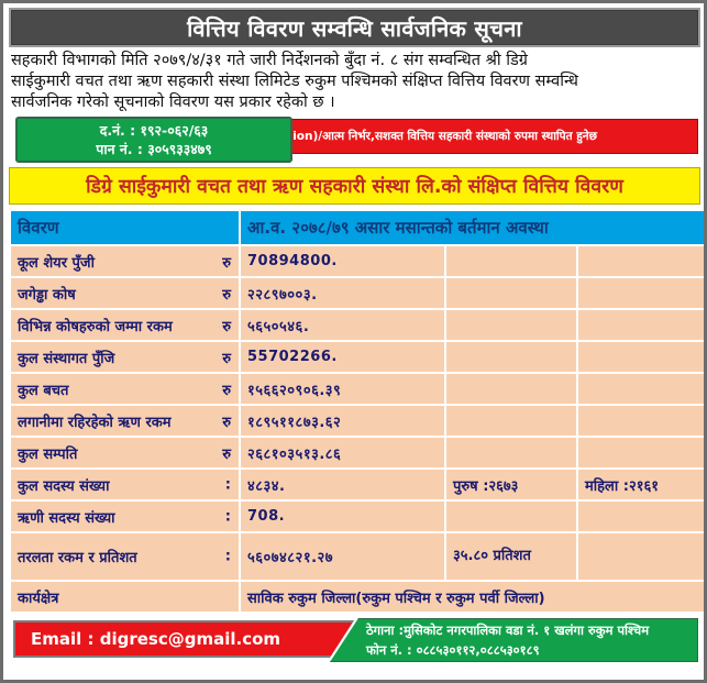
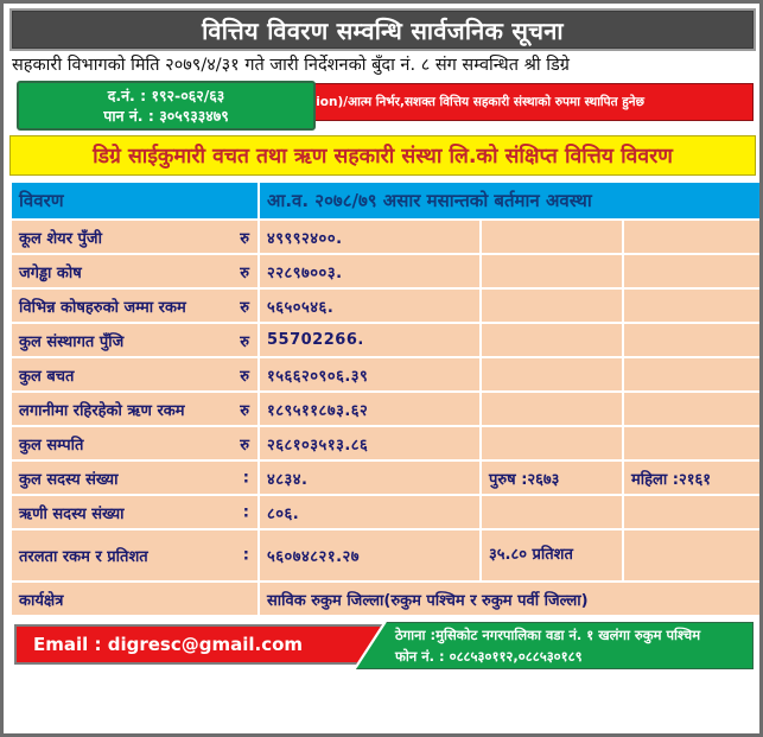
  वित्तिय विवरण सम्वन्धि सार्वजनिक सूचना
  सहकारी विभागको मिति २०७९/४/३१ गते जारी निर्देशनको बुँदा नं. ८ संग सम्वन्धित श्री डिग्रे
- साईकुमारी वचत तथा ऋण सहकारी संस्था लिमिटेड रुकुम पश्चिमको संक्षिप्त वित्तिय विवरण सम्वन्धि
- सार्वजनिक गरेको सूचनाको विवरण यस प्रकार रहेको छ ।
  ion)/आत्म निर्भर,सशक्त वित्तिय सहकारी संस्थाको रुपमा स्थापित हुनेछ
  द.नं. : १९२-०६२/६३
  पान नं. : ३०५९३३४७९
  डिग्रे साईकुमारी वचत तथा ऋण सहकारी संस्था लि.को संक्षिप्त वित्तिय विवरण
  विवरण	आ.व. २०७८/७९ असार मसान्तको बर्तमान अवस्था
- कूल शेयर पुँजी रु	70894800.
+ कूल शेयर पुँजी रु	४९९९२४००.
  जगेड्ढा कोष रु	२२८९७००३.
  विभिन्न कोषहरुको जम्मा रकम रु	५६५०५४६.
  कुल संस्थागत पुँजि रु	55702266.
  कुल बचत रु	१५६६२०९०६.३९
  लगानीमा रहिरहेको ऋण रकम रु	१८९५११८७३.६२
  कुल सम्पति रु	२६८१०३५१३.८६
  कुल सदस्य संख्या :	४८३४.	पुरुष :२६७३	महिला :२१६१
- ऋणी सदस्य संख्या :	708.
+ ऋणी सदस्य संख्या :	८०६.
  तरलता रकम र प्रतिशत :	५६०७४८२१.२७	३५.८० प्रतिशत
  कार्यक्षेत्र	सावि‍क रुकुम जिल्ला(रुकुम पश्चिम र रुकुम पर्वी जिल्ला)
  ठेगाना :मुसिकोट नगरपालिका वडा नं. १ खलंगा रुकुम पश्चिम
  फोन नं. : ०८८५३०११२,०८८५३०१८९
  Email : digresc@gmail.com
